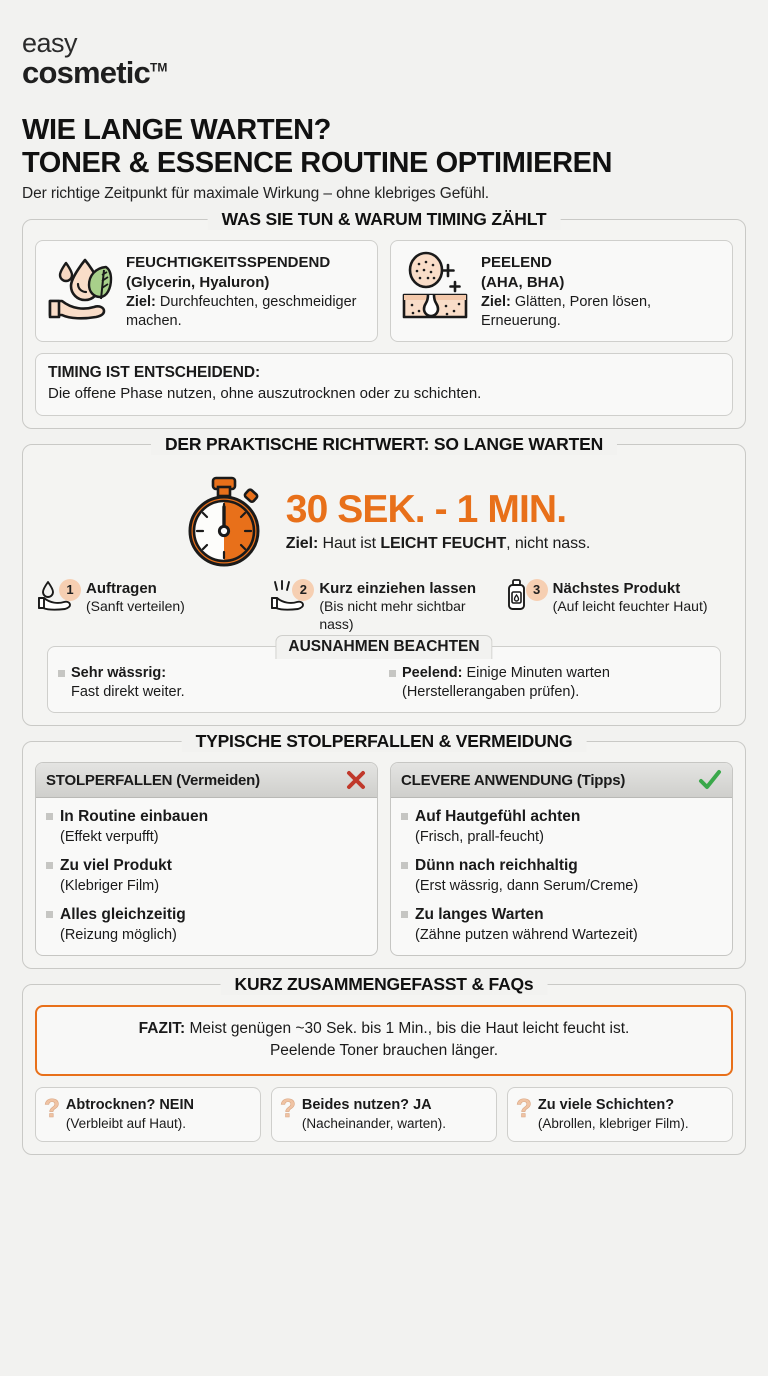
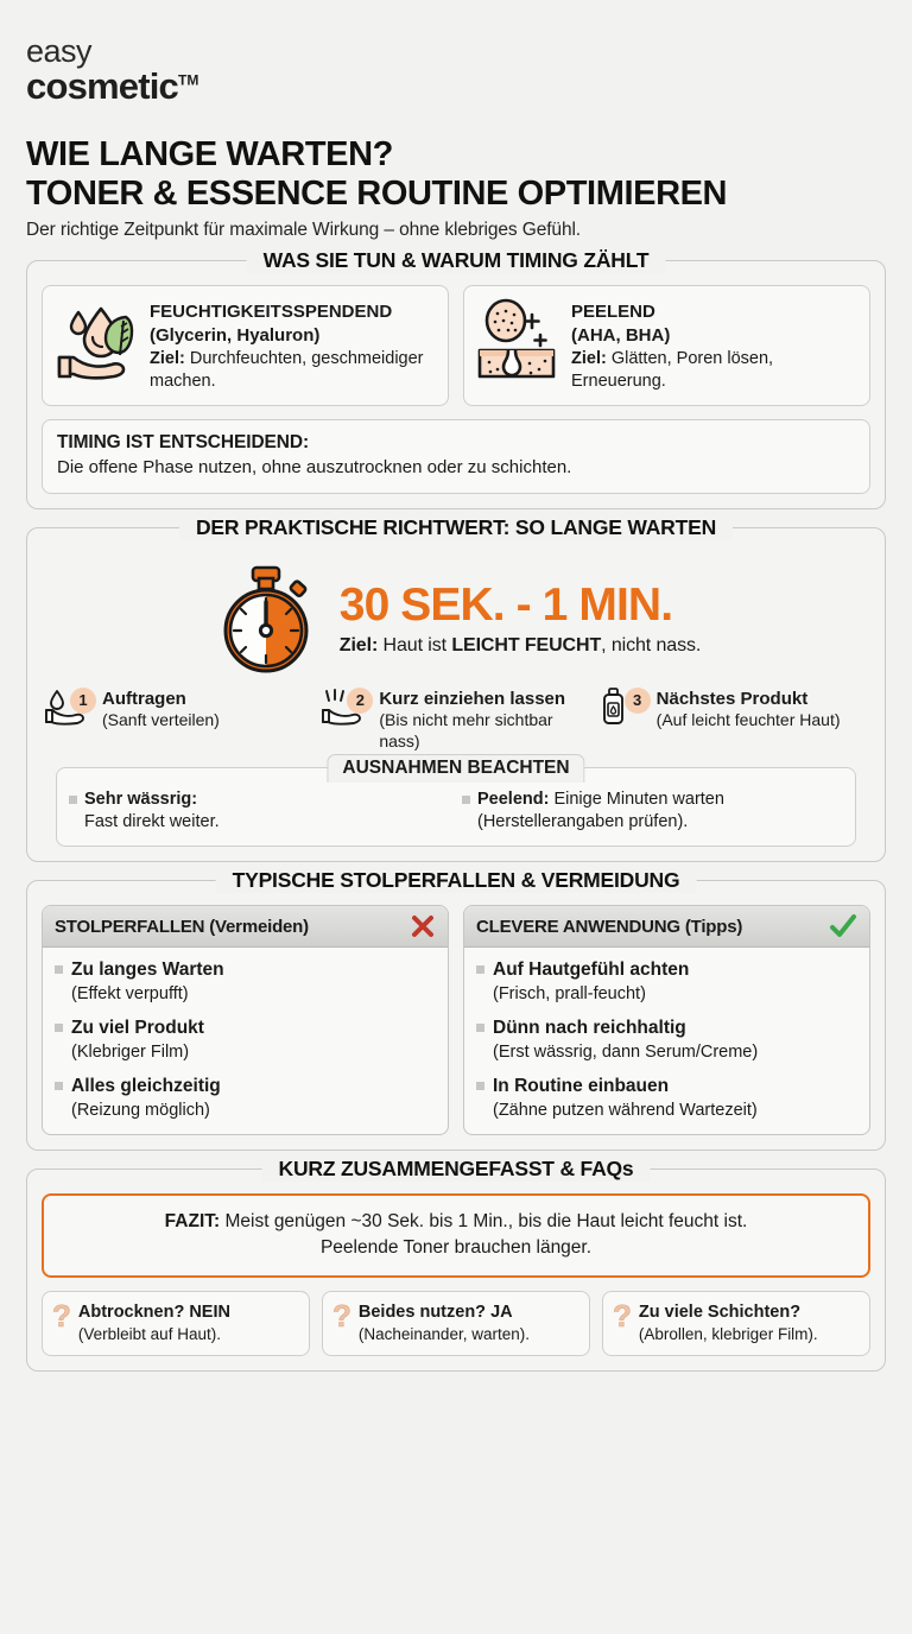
  easy
  cosmeticTM
  WIE LANGE WARTEN?
  TONER & ESSENCE ROUTINE OPTIMIEREN
  Der richtige Zeitpunkt für maximale Wirkung – ohne klebriges Gefühl.
  WAS SIE TUN & WARUM TIMING ZÄHLT
  FEUCHTIGKEITSSPENDEND
  (Glycerin, Hyaluron)
  Ziel: Durchfeuchten, geschmeidiger machen.
  PEELEND
  (AHA, BHA)
  Ziel: Glätten, Poren lösen, Erneuerung.
  TIMING IST ENTSCHEIDEND:
  Die offene Phase nutzen, ohne auszutrocknen oder zu schichten.
  DER PRAKTISCHE RICHTWERT: SO LANGE WARTEN
  30 SEK. - 1 MIN.
  Ziel: Haut ist LEICHT FEUCHT, nicht nass.
  1
  Auftragen
  (Sanft verteilen)
  2
  Kurz einziehen lassen
  (Bis nicht mehr sichtbar nass)
  3
  Nächstes Produkt
  (Auf leicht feuchter Haut)
  AUSNAHMEN BEACHTEN
  Sehr wässrig:
  Fast direkt weiter.
  Peelend: Einige Minuten warten
  (Herstellerangaben prüfen).
  TYPISCHE STOLPERFALLEN & VERMEIDUNG
  STOLPERFALLEN (Vermeiden)
- In Routine einbauen
+ Zu langes Warten
  (Effekt verpufft)
  Zu viel Produkt
  (Klebriger Film)
  Alles gleichzeitig
  (Reizung möglich)
  CLEVERE ANWENDUNG (Tipps)
  Auf Hautgefühl achten
  (Frisch, prall-feucht)
  Dünn nach reichhaltig
  (Erst wässrig, dann Serum/Creme)
- Zu langes Warten
+ In Routine einbauen
  (Zähne putzen während Wartezeit)
  KURZ ZUSAMMENGEFASST & FAQs
  FAZIT: Meist genügen ~30 Sek. bis 1 Min., bis die Haut leicht feucht ist.
  Peelende Toner brauchen länger.
  ?
  Abtrocknen? NEIN
  (Verbleibt auf Haut).
  ?
  Beides nutzen? JA
  (Nacheinander, warten).
  ?
  Zu viele Schichten?
  (Abrollen, klebriger Film).
